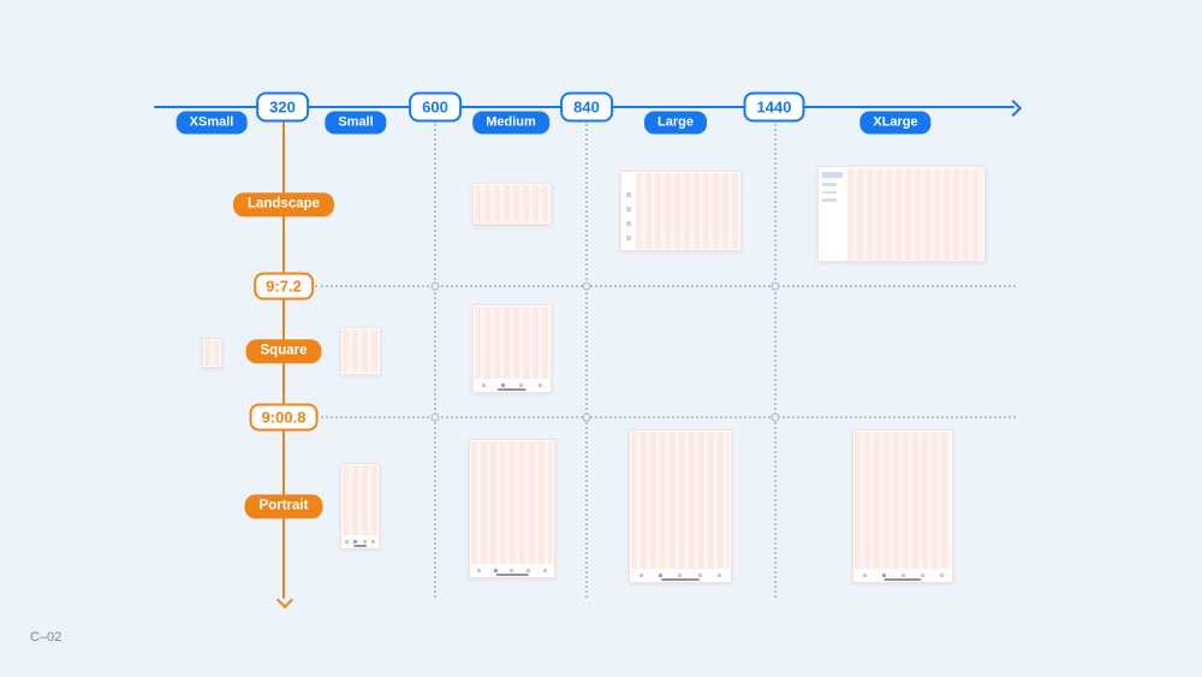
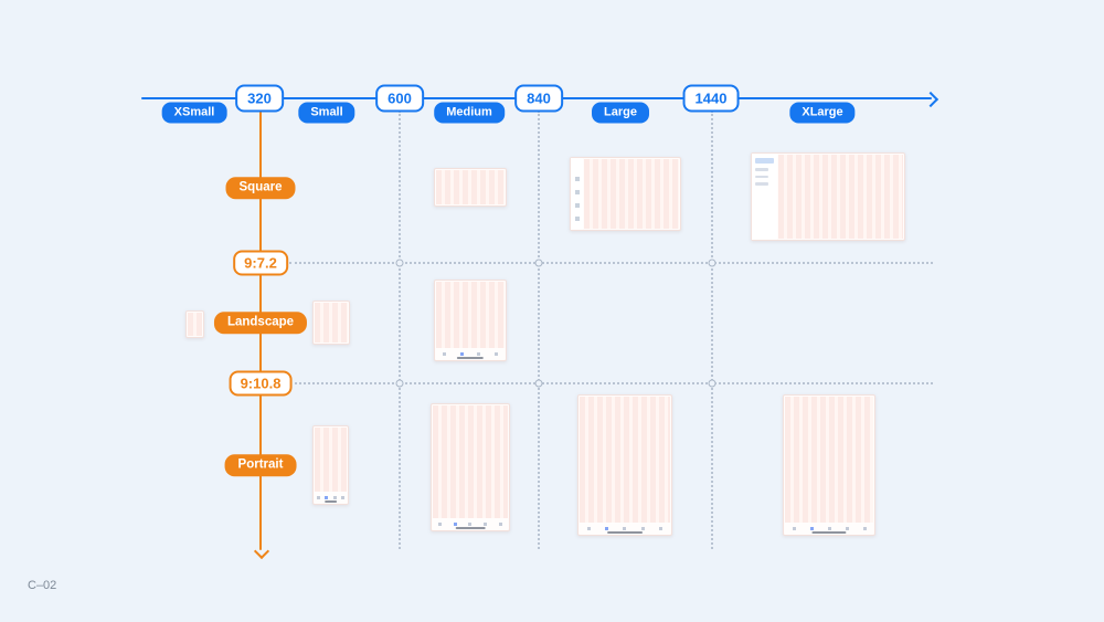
  320
  600
  840
  1440
  XSmall
  Small
  Medium
  Large
  XLarge
- Landscape
+ Square
  9:7.2
- Square
+ Landscape
- 9:00.8
+ 9:10.8
  Portrait
  C–02
